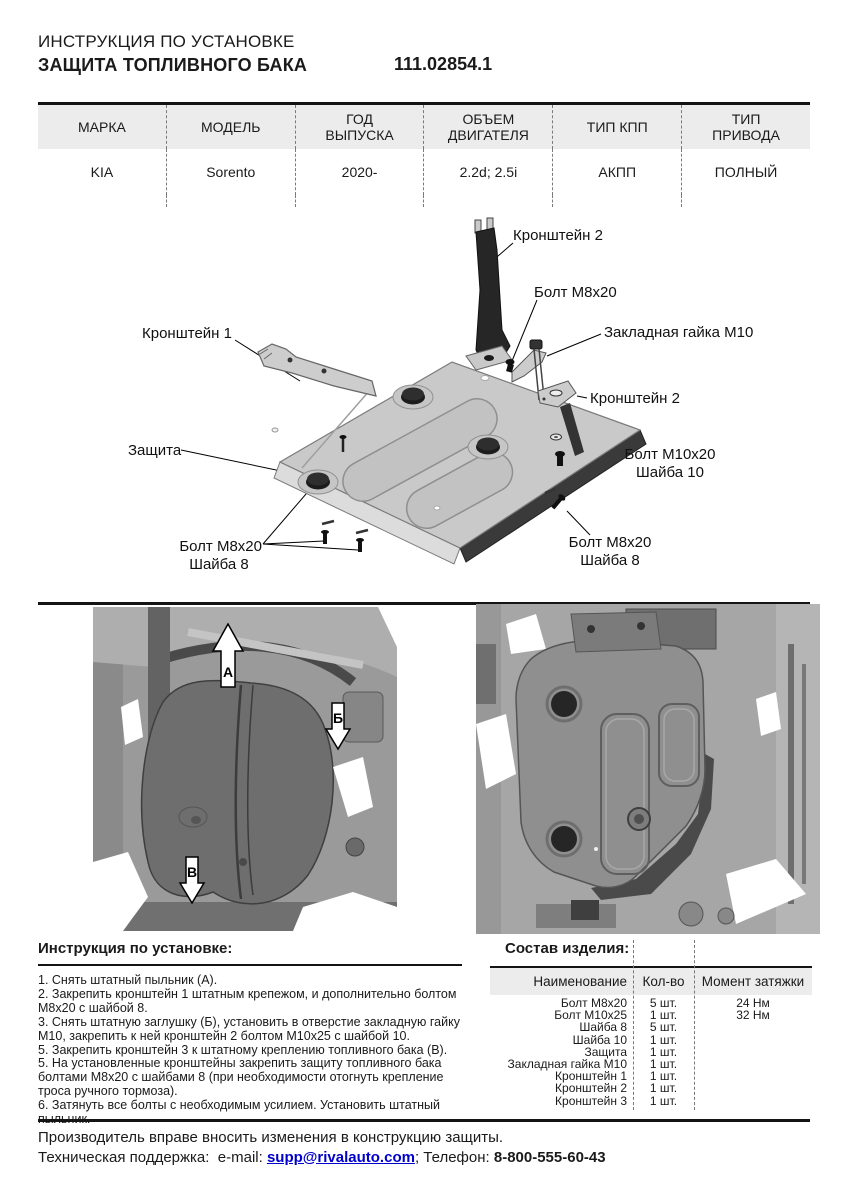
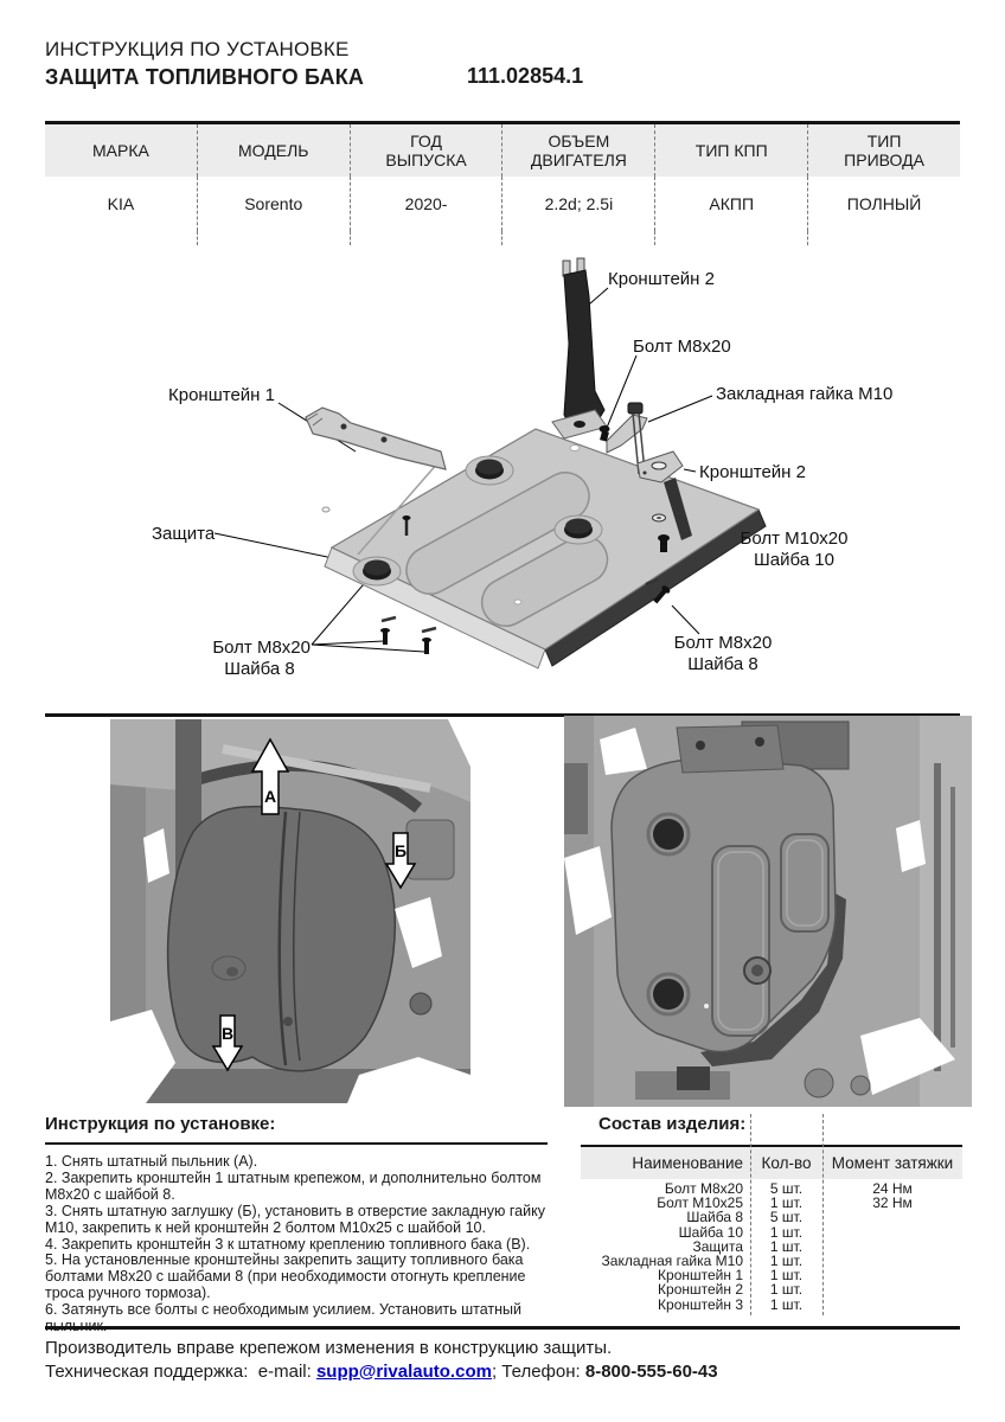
  ИНСТРУКЦИЯ ПО УСТАНОВКЕ
  ЗАЩИТА ТОПЛИВНОГО БАКА
  111.02854.1
  МАРКА
  МОДЕЛЬ
  ГОД ВЫПУСКА
  ОБЪЕМ ДВИГАТЕЛЯ
  ТИП КПП
  ТИП ПРИВОДА
  KIA
  Sorento
  2020-
  2.2d; 2.5i
  АКПП
  ПОЛНЫЙ
  Кронштейн 2
  Болт М8х20
  Закладная гайка М10
  Кронштейн 1
  Кронштейн 2
  Защита
  Болт М10х20
  Шайба 10
  Болт М8х20
  Шайба 8
  Болт М8х20
  Шайба 8
  А
  Б
  В
  Инструкция по установке:
  1. Снять штатный пыльник (А).
  2. Закрепить кронштейн 1 штатным крепежом, и дополнительно болтом М8х20 с шайбой 8.
  3. Снять штатную заглушку (Б), установить в отверстие закладную гайку М10, закрепить к ней кронштейн 2 болтом М10х25 с шайбой 10.
- 5. Закрепить кронштейн 3 к штатному креплению топливного бака (В).
+ 4. Закрепить кронштейн 3 к штатному креплению топливного бака (В).
  5. На установленные кронштейны закрепить защиту топливного бака болтами М8х20 с шайбами 8 (при необходимости отогнуть крепление троса ручного тормоза).
  6. Затянуть все болты с необходимым усилием. Установить штатный
  Состав изделия:
  Наименование
  Кол-во
  Момент затяжки
  Болт М8х20
  5 шт.
  24 Нм
  Болт М10х25
  1 шт.
  32 Нм
  Шайба 8
  5 шт.
  Шайба 10
  1 шт.
  Защита
  1 шт.
  Закладная гайка М10
  1 шт.
  Кронштейн 1
  1 шт.
  Кронштейн 2
  1 шт.
  Кронштейн 3
  1 шт.
- Производитель вправе вносить изменения в конструкцию защиты.
+ Производитель вправе крепежом изменения в конструкцию защиты.
  Техническая поддержка: e-mail: supp@rivalauto.com; Телефон: 8-800-555-60-43
